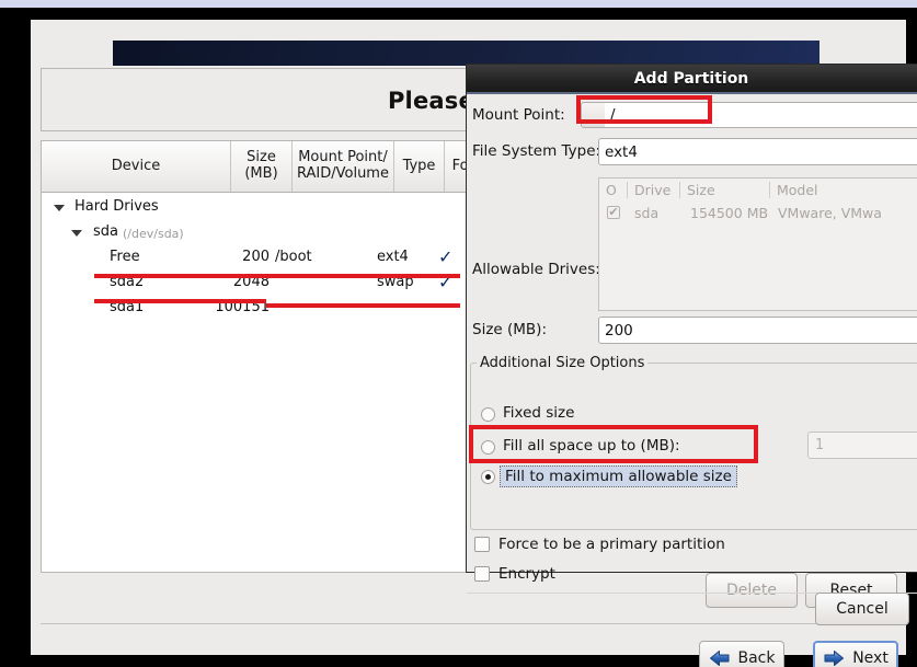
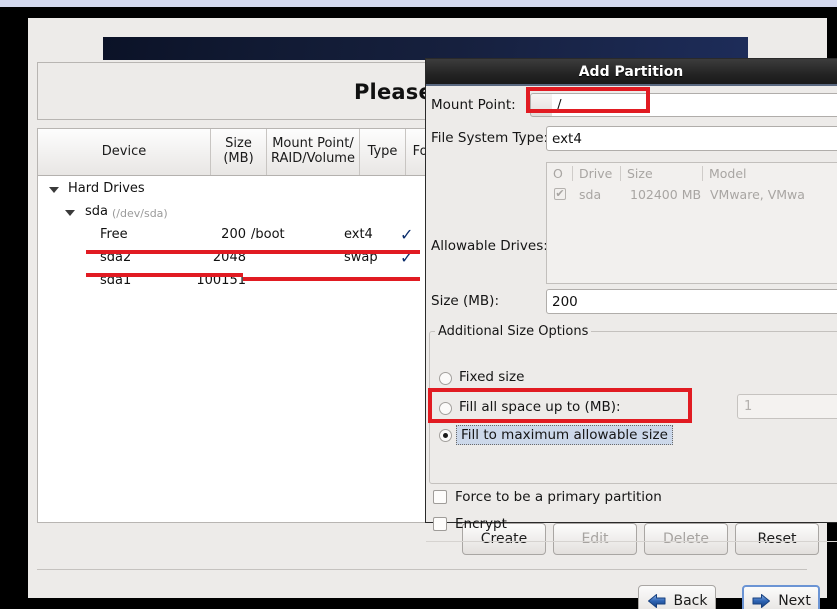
  Device
  Size
  (MB)
  Mount Point/
  RAID/Volume
  Type
  Hard Drives
  sda
  (/dev/sda)
  Free
  200
  /boot
  ext4
  ✓
  sda2
  2048
  swap
  ✓
  sda1
  100151
+ Create
+ Edit
  Delete
  Reset
  Back
  Next
  Add Partition
  Mount Point:
  /
  File System Type
  ext4
  Allowable Drives
  O
  Drive
  Size
  Model
  ✔
  sda
- 154500 MB
+ 102400 MB
  VMware, VMwa
  Size (MB):
  200
  Additional Size Options
  Fixed size
  Fill all space up to (MB):
  1
  Fill to maximum allowable size
  Force to be a primary partition
  Encrypt
- Cancel
